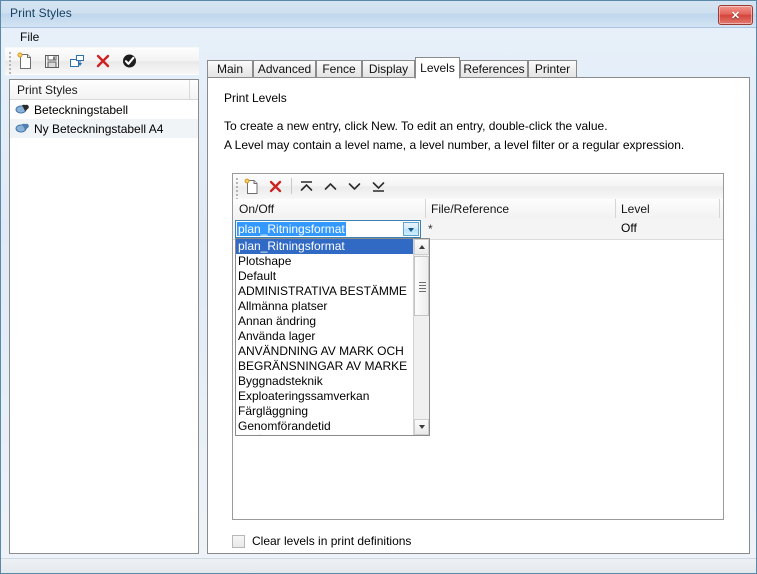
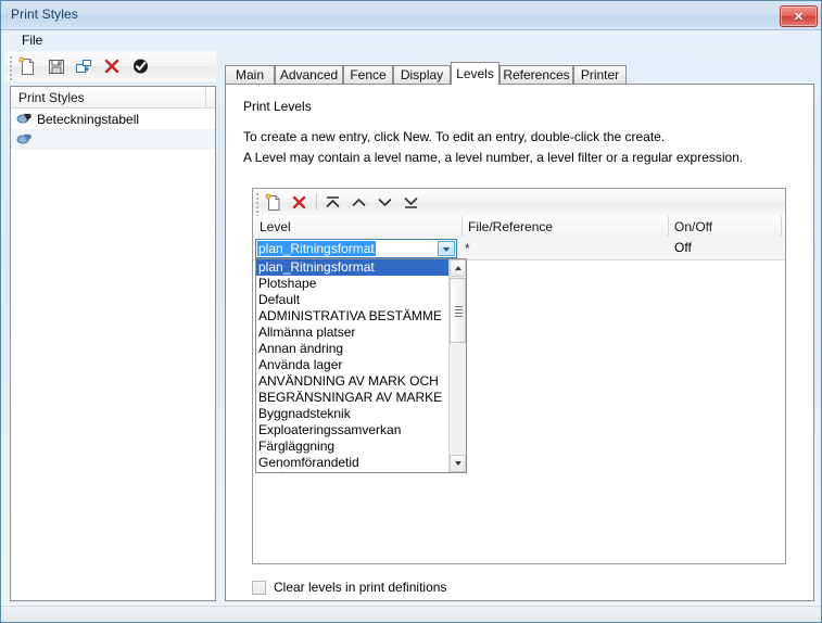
  Print Styles
  ✕
  File
  Print Styles
  Beteckningstabell
- Ny Beteckningstabell A4
  Main
  Advanced
  Fence
  Display
  Levels
  References
  Printer
  Print Levels
- To create a new entry, click New. To edit an entry, double-click the value.
+ To create a new entry, click New. To edit an entry, double-click the create.
  A Level may contain a level name, a level number, a level filter or a regular expression.
- On/Off
+ Level
  File/Reference
- Level
+ On/Off
  *
  Off
  plan_Ritningsformat
  plan_Ritningsformat
  Plotshape
  Default
  ADMINISTRATIVA BESTÄMME
  Allmänna platser
  Annan ändring
  Använda lager
  ANVÄNDNING AV MARK OCH
  BEGRÄNSNINGAR AV MARKE
  Byggnadsteknik
  Exploateringssamverkan
  Färgläggning
  Genomförandetid
  Clear levels in print definitions
